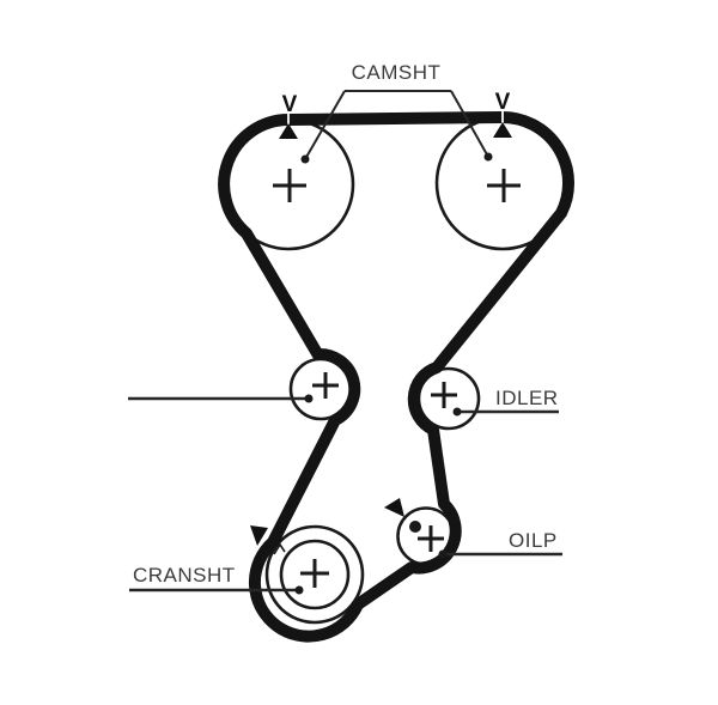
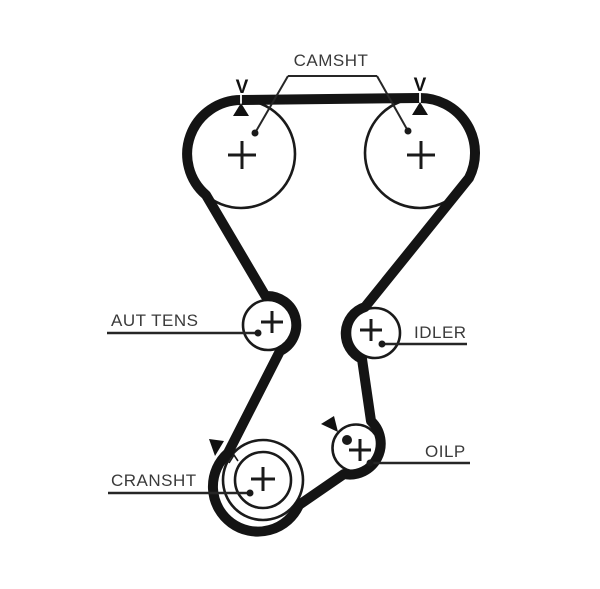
  CAMSHT
+ AUT TENS
  IDLER
  OILP
  CRANSHT
  V
  V
